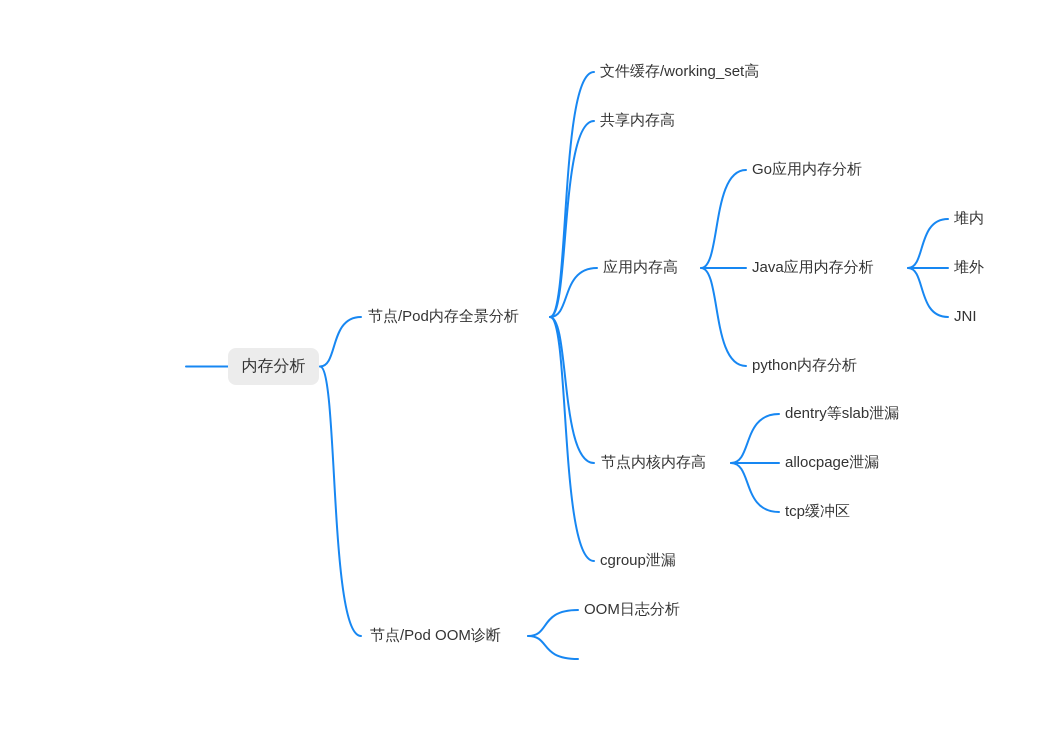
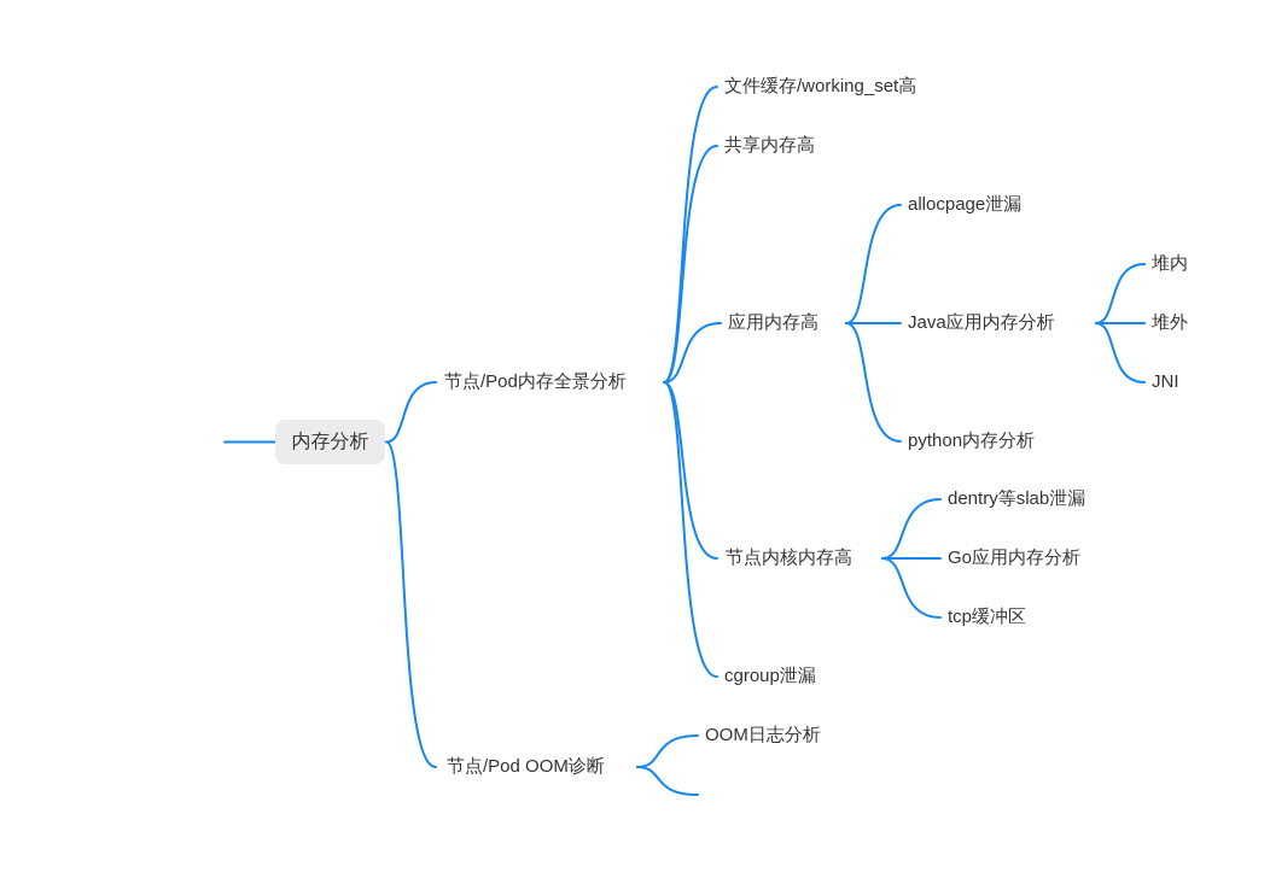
  内存分析
  节点/Pod内存全景分析
  文件缓存/working_set高
  共享内存高
  应用内存高
- Go应用内存分析
+ allocpage泄漏
  Java应用内存分析
  堆内
  堆外
  JNI
  python内存分析
  节点内核内存高
  dentry等slab泄漏
- allocpage泄漏
+ Go应用内存分析
  tcp缓冲区
  cgroup泄漏
  节点/Pod OOM诊断
  OOM日志分析
